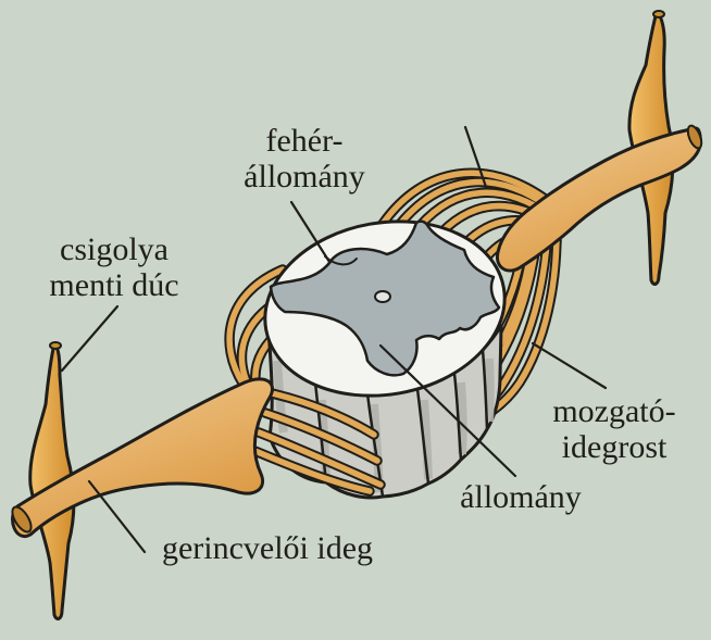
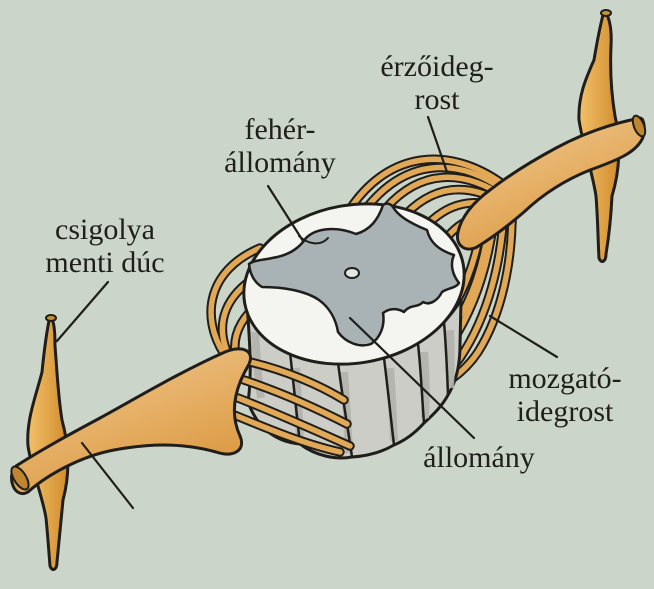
+ érzőideg-
+ rost
  fehér-
  állomány
  csigolya
  menti dúc
  mozgató-
  idegrost
  állomány
- gerincvelői ideg
